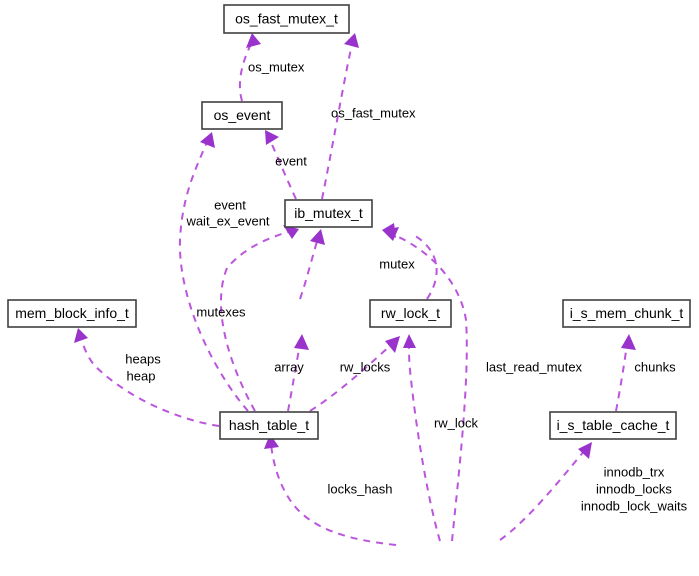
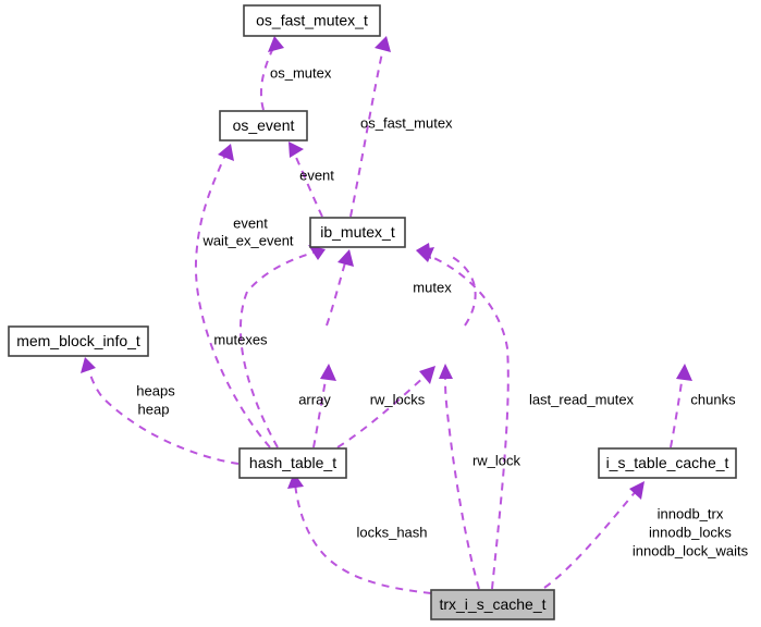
  os_mutex
  os_fast_mutex
  event
  event
  wait_ex_event
  mutex
  mutexes
  heaps
  heap
  array
  rw_locks
  last_read_mutex
  chunks
  rw_lock
  locks_hash
  innodb_trx
  innodb_locks
  innodb_lock_waits
  os_fast_mutex_t
  os_event
  ib_mutex_t
  mem_block_info_t
- rw_lock_t
- i_s_mem_chunk_t
  hash_table_t
  i_s_table_cache_t
+ trx_i_s_cache_t
